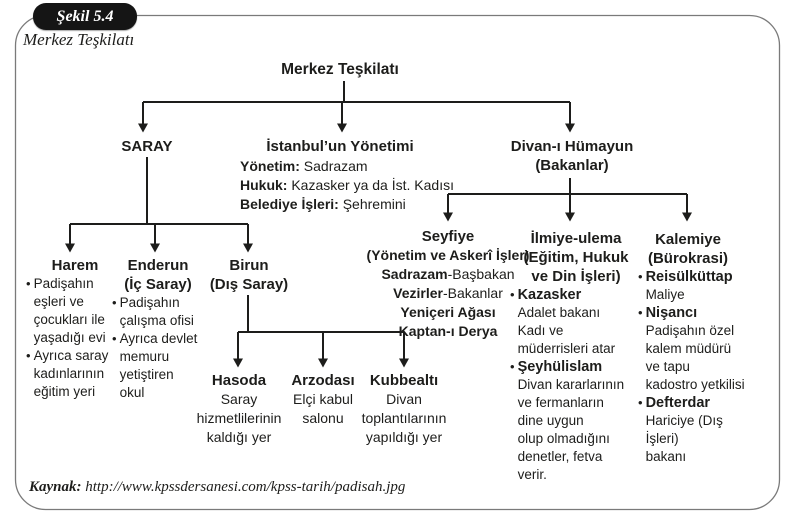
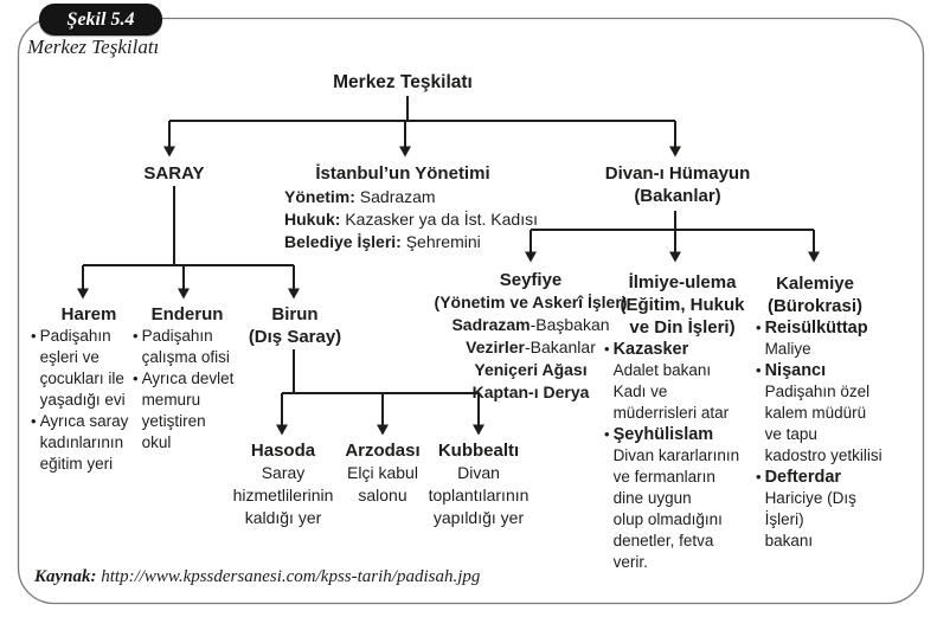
  Şekil 5.4
  Merkez Teşkilatı
  Merkez Teşkilatı
  SARAY
  İstanbul’un Yönetimi
  Yönetim: Sadrazam
  Hukuk: Kazasker ya da İst. Kadısı
  Belediye İşleri: Şehremini
  Divan-ı Hümayun
  (Bakanlar)
  Harem
  •
  Padişahın
  eşleri ve
  çocukları ile
  yaşadığı evi
  •
  Ayrıca saray
  kadınlarının
  eğitim yeri
  Enderun
- (İç Saray)
  •
  Padişahın
  çalışma ofisi
  •
  Ayrıca devlet
  memuru
  yetiştiren
  okul
  Birun
  (Dış Saray)
  Hasoda
  Saray
  hizmetlilerinin
  kaldığı yer
  Arzodası
  Elçi kabul
  salonu
  Kubbealtı
  Divan
  toplantılarının
  yapıldığı yer
  Seyfiye
  (Yönetim ve Askerî İşler)
  Sadrazam-Başbakan
  Vezirler-Bakanlar
  Yeniçeri Ağası
  Kaptan-ı Derya
  İlmiye-ulema
  (Eğitim, Hukuk
  ve Din İşleri)
  •
  Kazasker
  Adalet bakanı
  Kadı ve
  müderrisleri atar
  •
  Şeyhülislam
  Divan kararlarının
  ve fermanların
  dine uygun
  olup olmadığını
  denetler, fetva
  verir.
  Kalemiye
  (Bürokrasi)
  •
  Reisülküttap
  Maliye
  •
  Nişancı
  Padişahın özel
  kalem müdürü
  ve tapu
  kadostro yetkilisi
  •
  Defterdar
  Hariciye (Dış İşleri)
  bakanı
  Kaynak: http://www.kpssdersanesi.com/kpss-tarih/padisah.jpg
